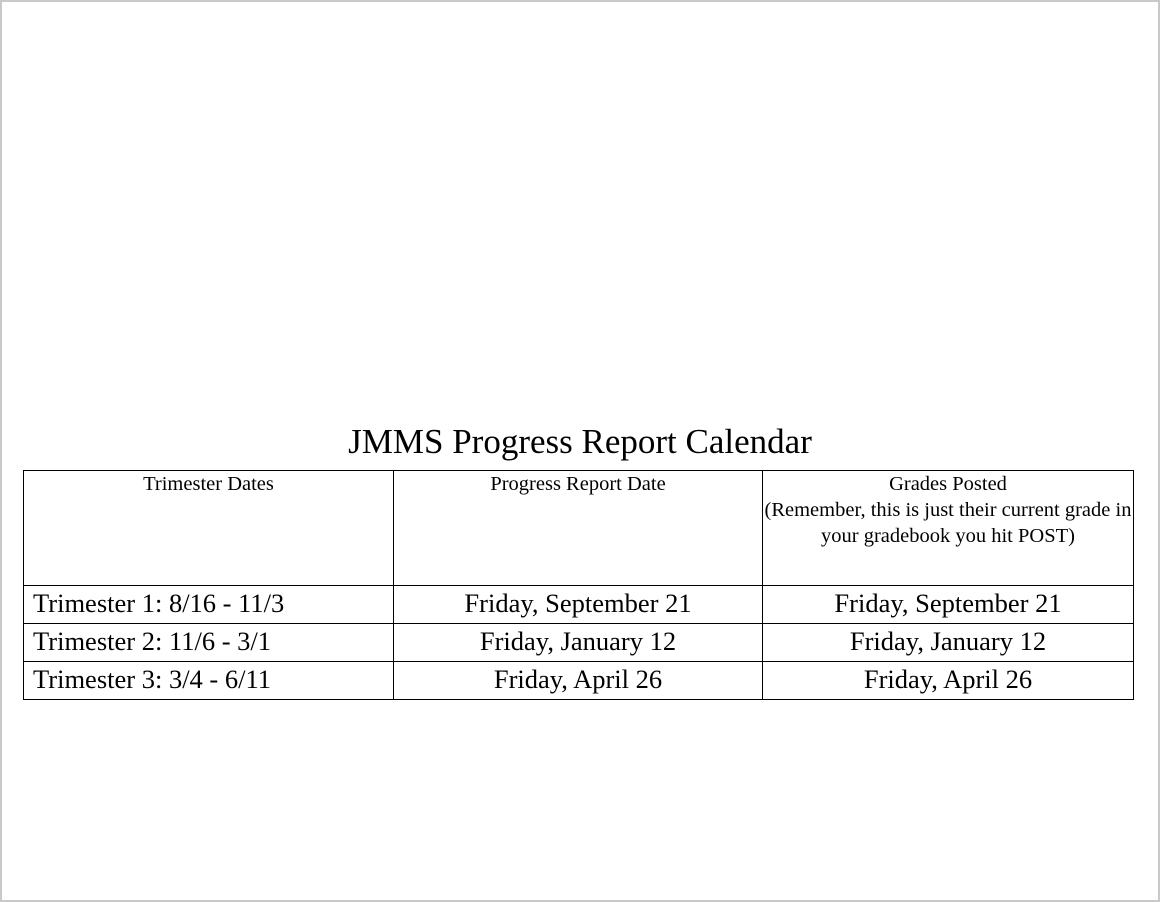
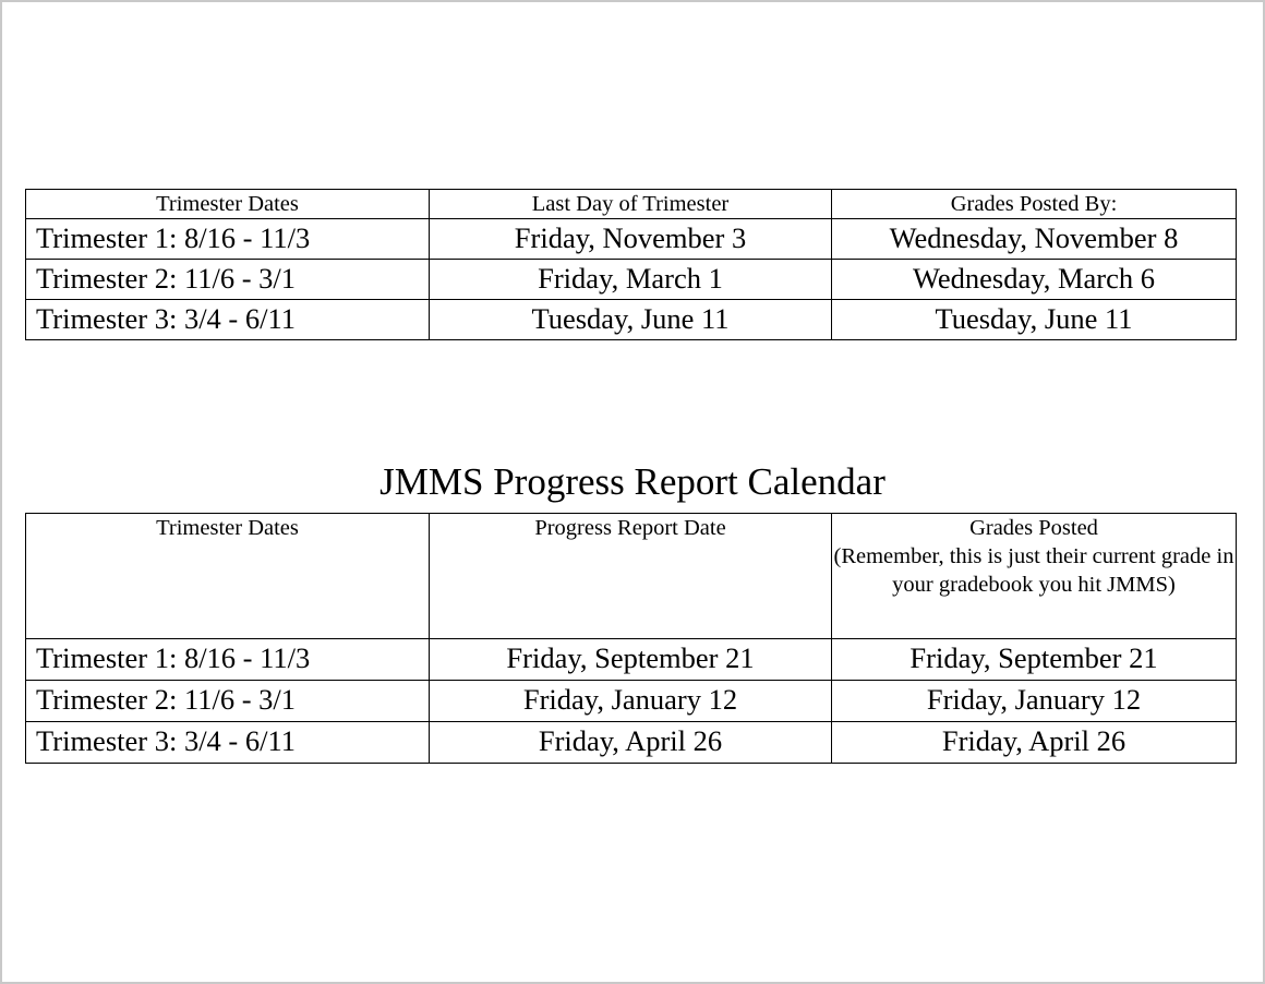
+ Trimester Dates	Last Day of Trimester	Grades Posted By:
+ Trimester 1: 8/16 - 11/3	Friday, November 3	Wednesday, November 8
+ Trimester 2: 11/6 - 3/1	Friday, March 1	Wednesday, March 6
+ Trimester 3: 3/4 - 6/11	Tuesday, June 11	Tuesday, June 11
  JMMS Progress Report Calendar
- Trimester Dates	Progress Report Date	Grades Posted (Remember, this is just their current grade in your gradebook you hit POST)
+ Trimester Dates	Progress Report Date	Grades Posted (Remember, this is just their current grade in your gradebook you hit JMMS)
  Trimester 1: 8/16 - 11/3	Friday, September 21	Friday, September 21
  Trimester 2: 11/6 - 3/1	Friday, January 12	Friday, January 12
  Trimester 3: 3/4 - 6/11	Friday, April 26	Friday, April 26
